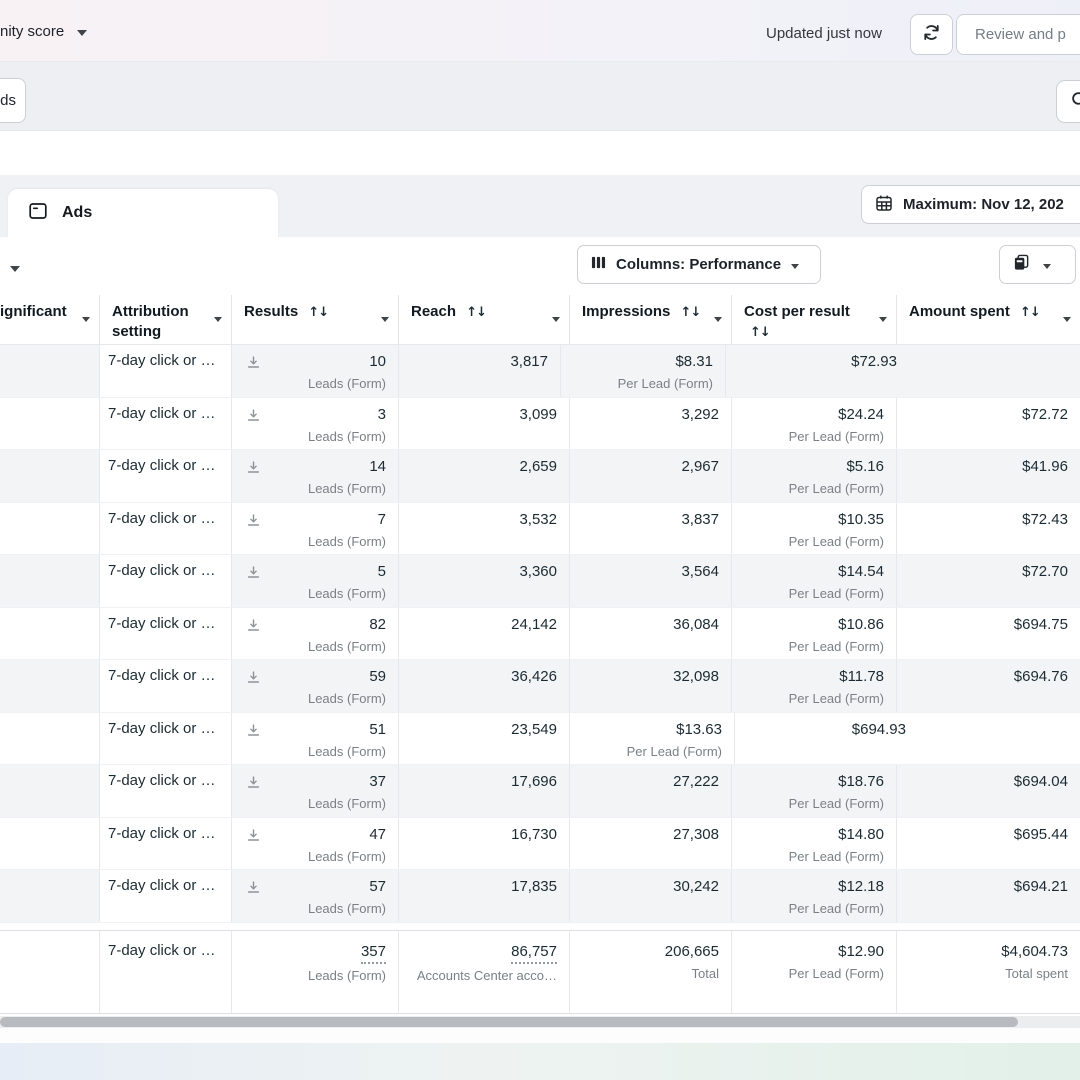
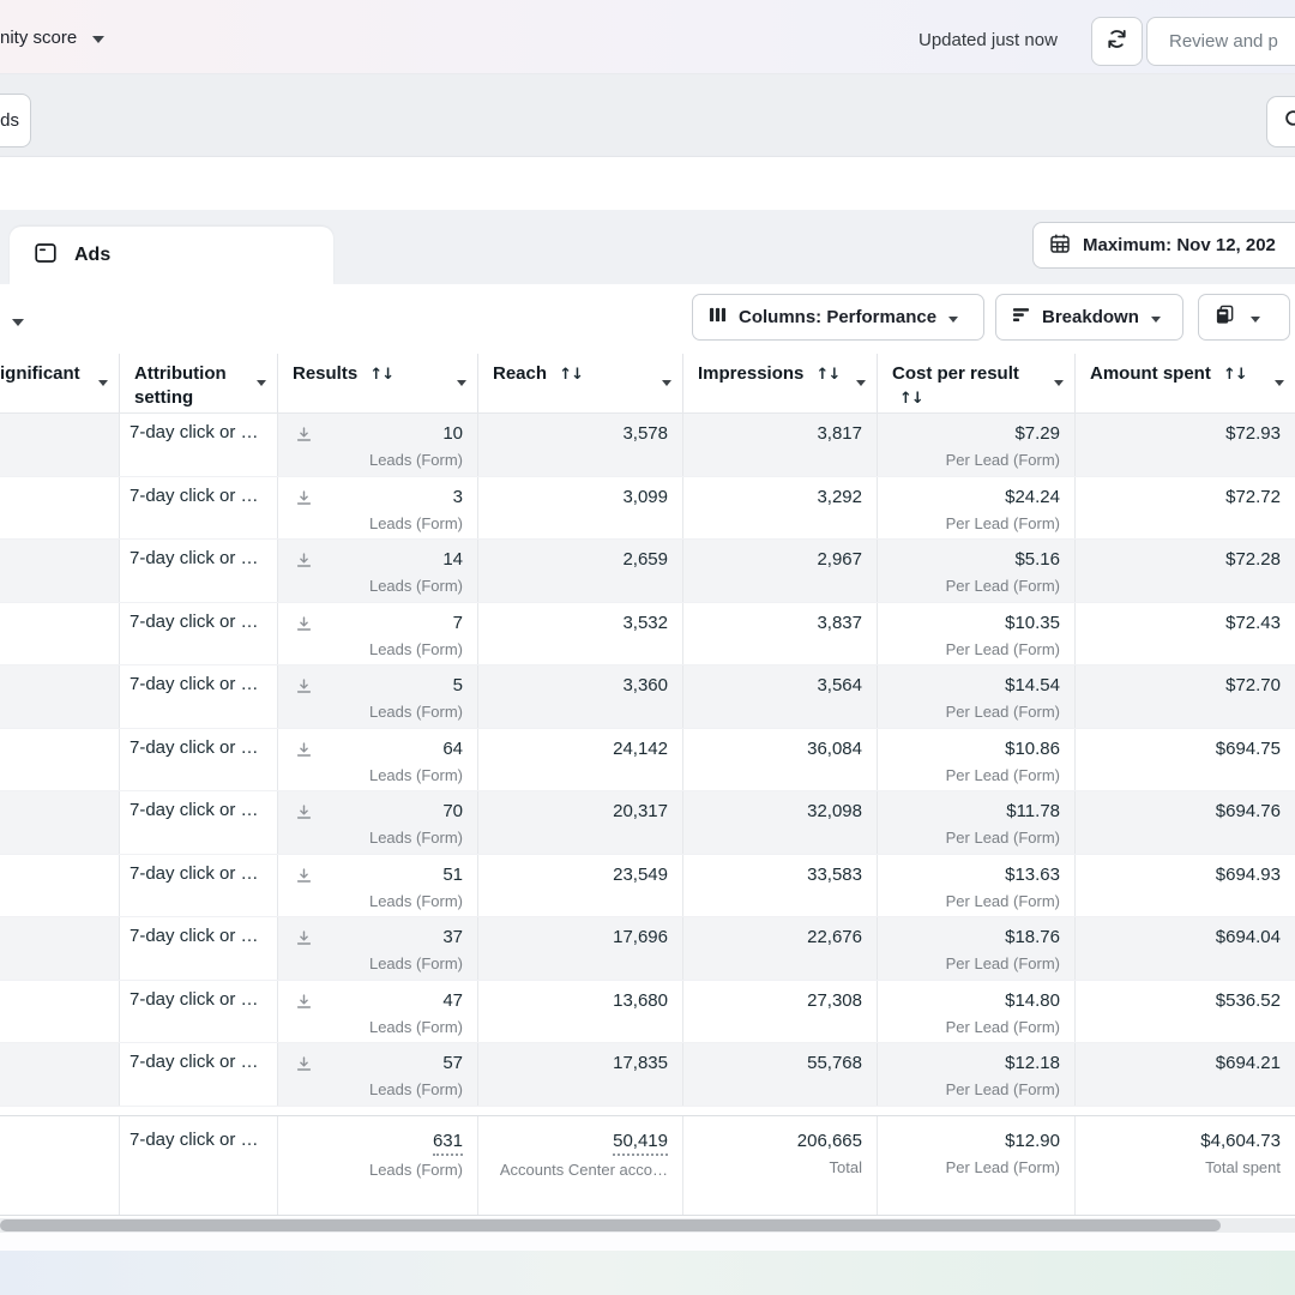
  nity score
  Updated just now
  Review and p
  ds
  Ads
  Maximum: Nov 12, 202
  Columns: Performance
+ Breakdown
  ignificant
  Attribution setting
  Results ↑↓
  Reach ↑↓
  Impressions ↑↓
  Cost per result ↑↓
  Amount spent ↑↓
  7-day click or …
  10
  Leads (Form)
+ 3,578
  3,817
- $8.31
+ $7.29
  Per Lead (Form)
  $72.93
  7-day click or …
  3
  Leads (Form)
  3,099
  3,292
  $24.24
  Per Lead (Form)
  $72.72
  7-day click or …
  14
  Leads (Form)
  2,659
  2,967
  $5.16
  Per Lead (Form)
- $41.96
+ $72.28
  7-day click or …
  7
  Leads (Form)
  3,532
  3,837
  $10.35
  Per Lead (Form)
  $72.43
  7-day click or …
  5
  Leads (Form)
  3,360
  3,564
  $14.54
  Per Lead (Form)
  $72.70
  7-day click or …
- 82
+ 64
  Leads (Form)
  24,142
  36,084
  $10.86
  Per Lead (Form)
  $694.75
  7-day click or …
- 59
+ 70
  Leads (Form)
- 36,426
+ 20,317
  32,098
  $11.78
  Per Lead (Form)
  $694.76
  7-day click or …
  51
  Leads (Form)
  23,549
+ 33,583
  $13.63
  Per Lead (Form)
  $694.93
  7-day click or …
  37
  Leads (Form)
  17,696
- 27,222
+ 22,676
  $18.76
  Per Lead (Form)
  $694.04
  7-day click or …
  47
  Leads (Form)
- 16,730
+ 13,680
  27,308
  $14.80
  Per Lead (Form)
- $695.44
+ $536.52
  7-day click or …
  57
  Leads (Form)
  17,835
- 30,242
+ 55,768
  $12.18
  Per Lead (Form)
  $694.21
  7-day click or …
- 357
+ 631
  Leads (Form)
- 86,757
+ 50,419
  Accounts Center acco…
  206,665
  Total
  $12.90
  Per Lead (Form)
  $4,604.73
  Total spent
